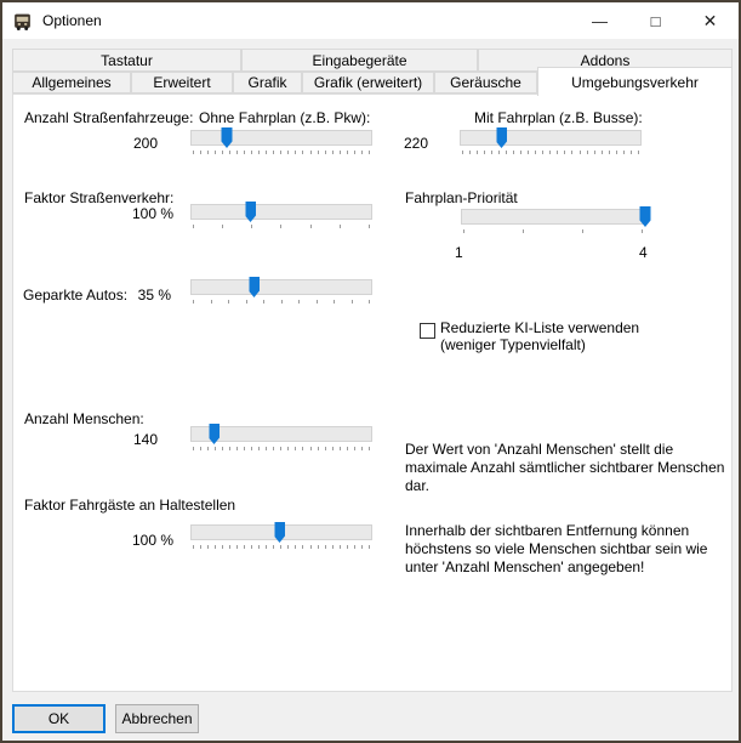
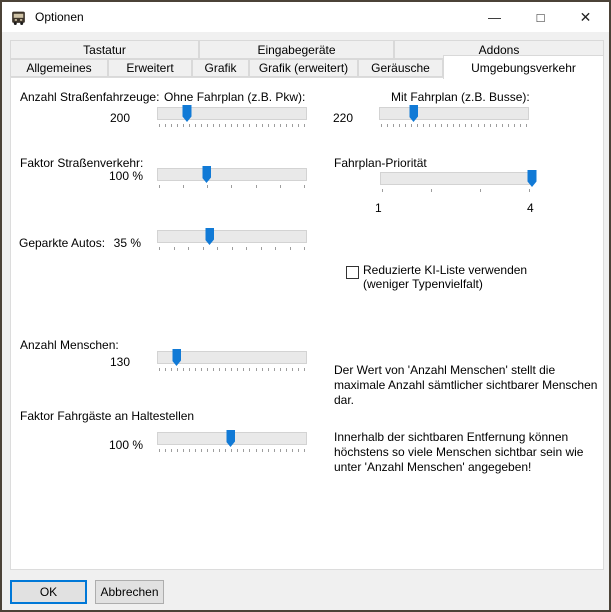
  Optionen
  —
  □
  ✕
  Tastatur
  Eingabegeräte
  Addons
  Allgemeines
  Erweitert
  Grafik
  Grafik (erweitert)
  Geräusche
  Umgebungsverkehr
  Anzahl Straßenfahrzeuge:
  Ohne Fahrplan (z.B. Pkw):
  Mit Fahrplan (z.B. Busse):
  200
  220
  Faktor Straßenverkehr:
  Fahrplan-Priorität
  100 %
  1
  4
  Geparkte Autos:
  35 %
  Reduzierte KI-Liste verwenden
  (weniger Typenvielfalt)
  Anzahl Menschen:
- 140
+ 130
  Der Wert von 'Anzahl Menschen' stellt die maximale Anzahl sämtlicher sichtbarer Menschen dar.
  Faktor Fahrgäste an Haltestellen
  100 %
  Innerhalb der sichtbaren Entfernung können höchstens so viele Menschen sichtbar sein wie unter 'Anzahl Menschen' angegeben!
  OK
  Abbrechen
